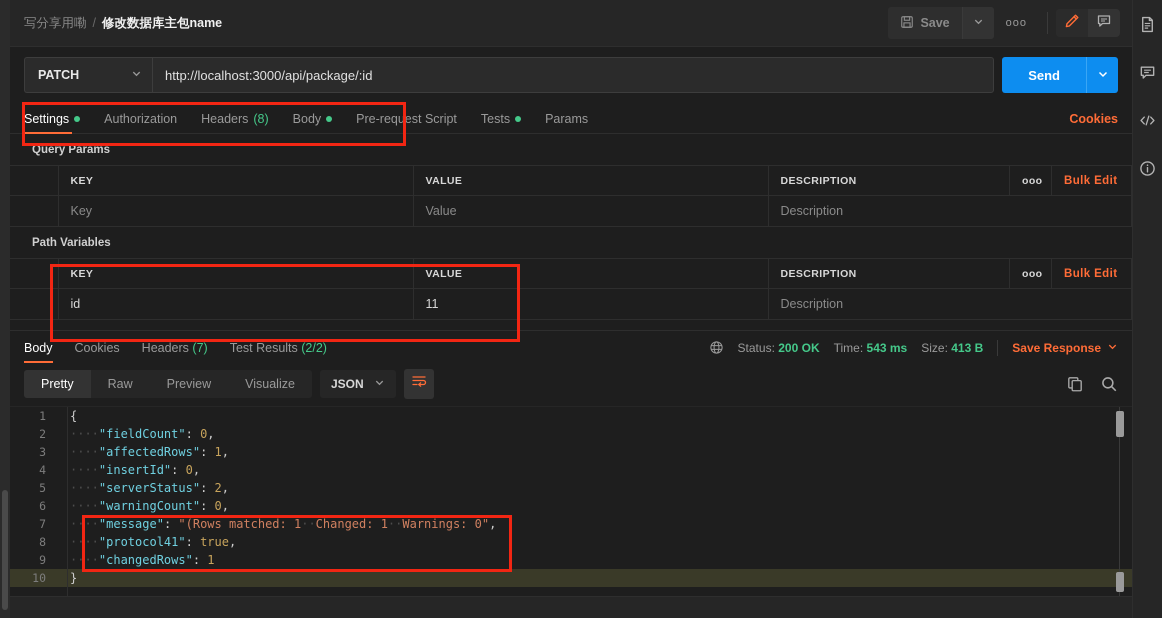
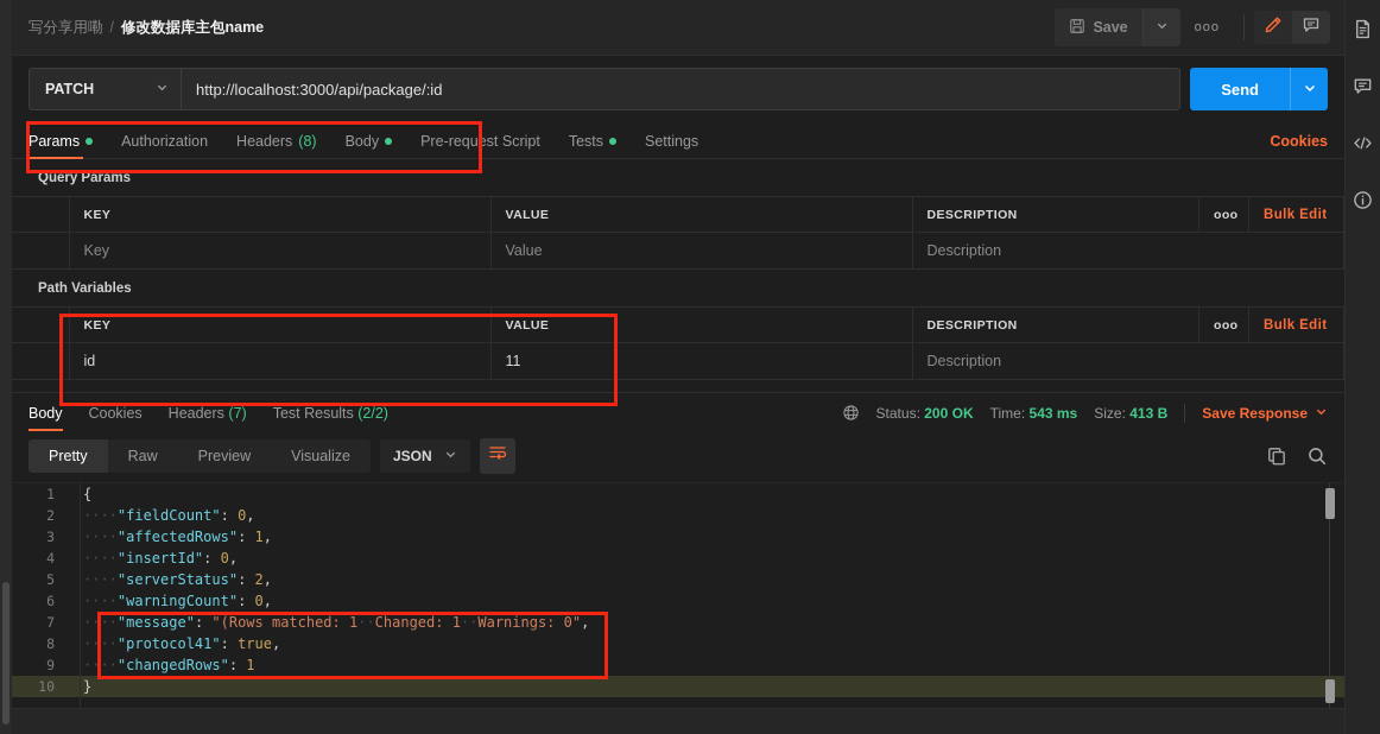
  写分享用嘞
  /
  修改数据库主包name
  Save
  ooo
  PATCH
  http://localhost:3000/api/package/:id
  Send
- Settings
+ Params
  Authorization
  Headers
  (8)
  Body
  Pre-request Script
  Tests
- Params
+ Settings
  Cookies
  Query Params
  	KEY	VALUE	DESCRIPTION	ooo	Bulk Edit
  	Key	Value	Description
  Path Variables
  	KEY	VALUE	DESCRIPTION	ooo	Bulk Edit
  	id	11	Description
  Body
  Cookies
  Headers (7)
  Test Results (2/2)
  Status: 200 OK
  Time: 543 ms
  Size: 413 B
  Save Response
  Pretty
  Raw
  Preview
  Visualize
  JSON
  1
  {
  2
  ····"fieldCount": 0,
  3
  ····"affectedRows": 1,
  4
  ····"insertId": 0,
  5
  ····"serverStatus": 2,
  6
  ····"warningCount": 0,
  7
  ····"message": "(Rows matched: 1··Changed: 1··Warnings: 0",
  8
  ····"protocol41": true,
  9
  ····"changedRows": 1
  10
  }
